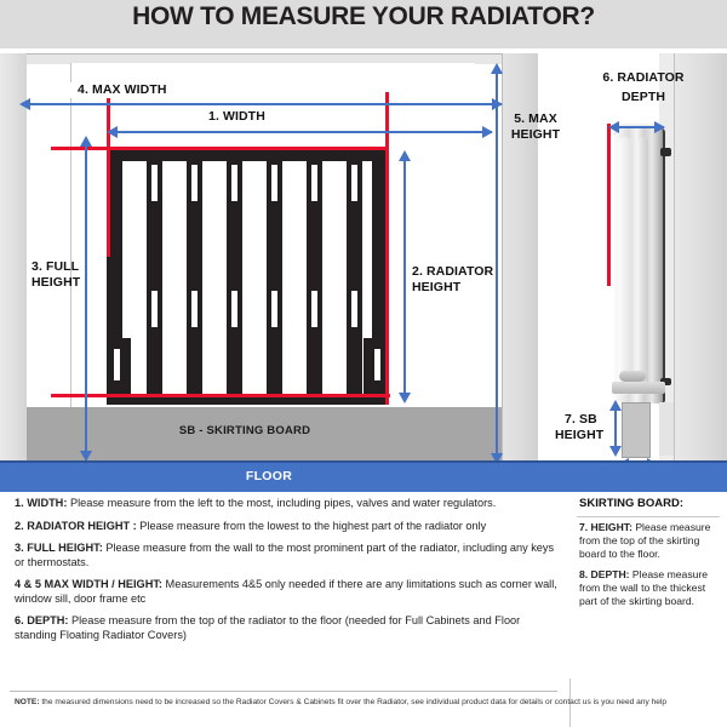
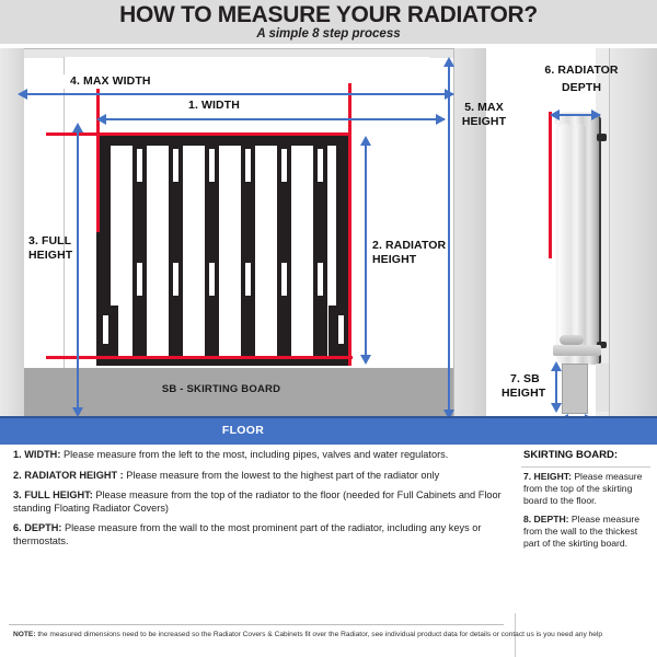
  HOW TO MEASURE YOUR RADIATOR?
+ A simple 8 step process
  SB - SKIRTING BOARD
  4. MAX WIDTH
  1. WIDTH
  5. MAX
  HEIGHT
  3. FULL
  HEIGHT
  2. RADIATOR
  HEIGHT
  6. RADIATOR
  DEPTH
  7. SB
  HEIGHT
  FLOOR
  1. WIDTH: Please measure from the left to the most, including pipes, valves and water regulators.
  2. RADIATOR HEIGHT : Please measure from the lowest to the highest part of the radiator only
- 3. FULL HEIGHT: Please measure from the wall to the most prominent part of the radiator, including any keys or thermostats.
+ 3. FULL HEIGHT: Please measure from the top of the radiator to the floor (needed for Full Cabinets and Floor standing Floating Radiator Covers)
- 4 & 5 MAX WIDTH / HEIGHT: Measurements 4&5 only needed if there are any limitations such as corner wall, window sill, door frame etc
- 6. DEPTH: Please measure from the top of the radiator to the floor (needed for Full Cabinets and Floor standing Floating Radiator Covers)
+ 6. DEPTH: Please measure from the wall to the most prominent part of the radiator, including any keys or thermostats.
  SKIRTING BOARD:
  7. HEIGHT: Please measure from the top of the skirting board to the floor.
  8. DEPTH: Please measure from the wall to the thickest part of the skirting board.
